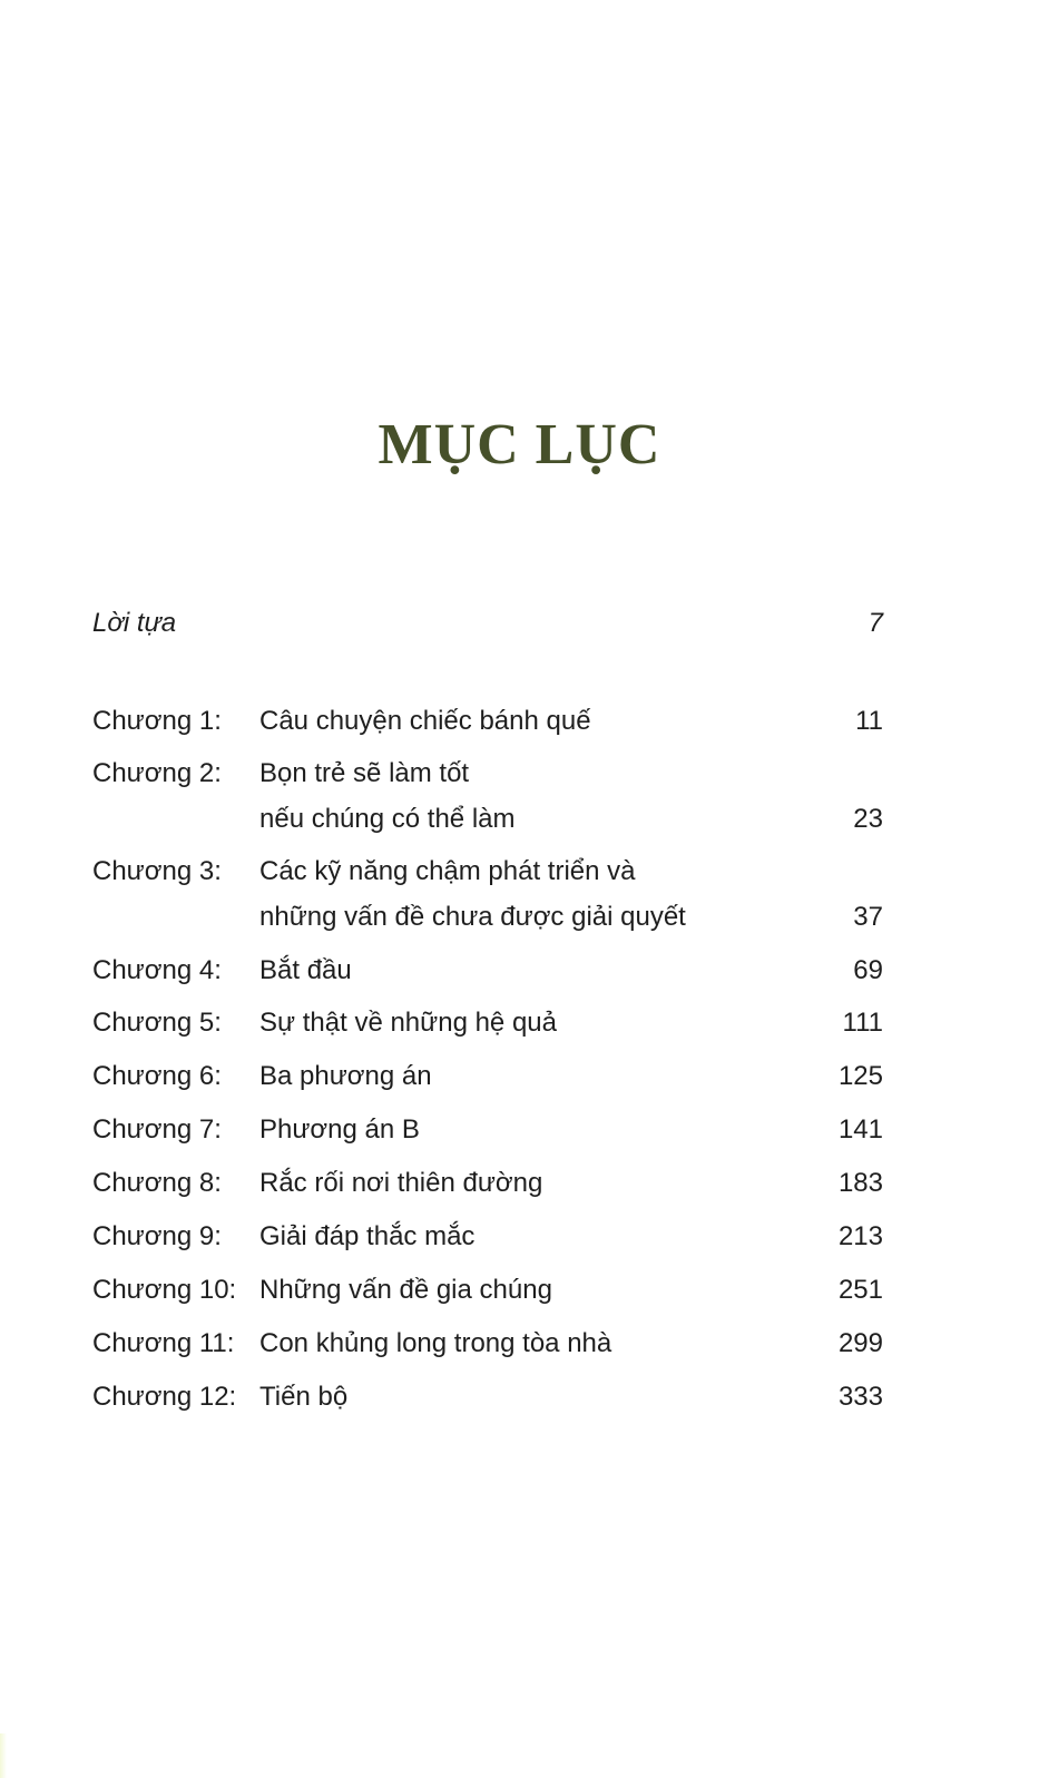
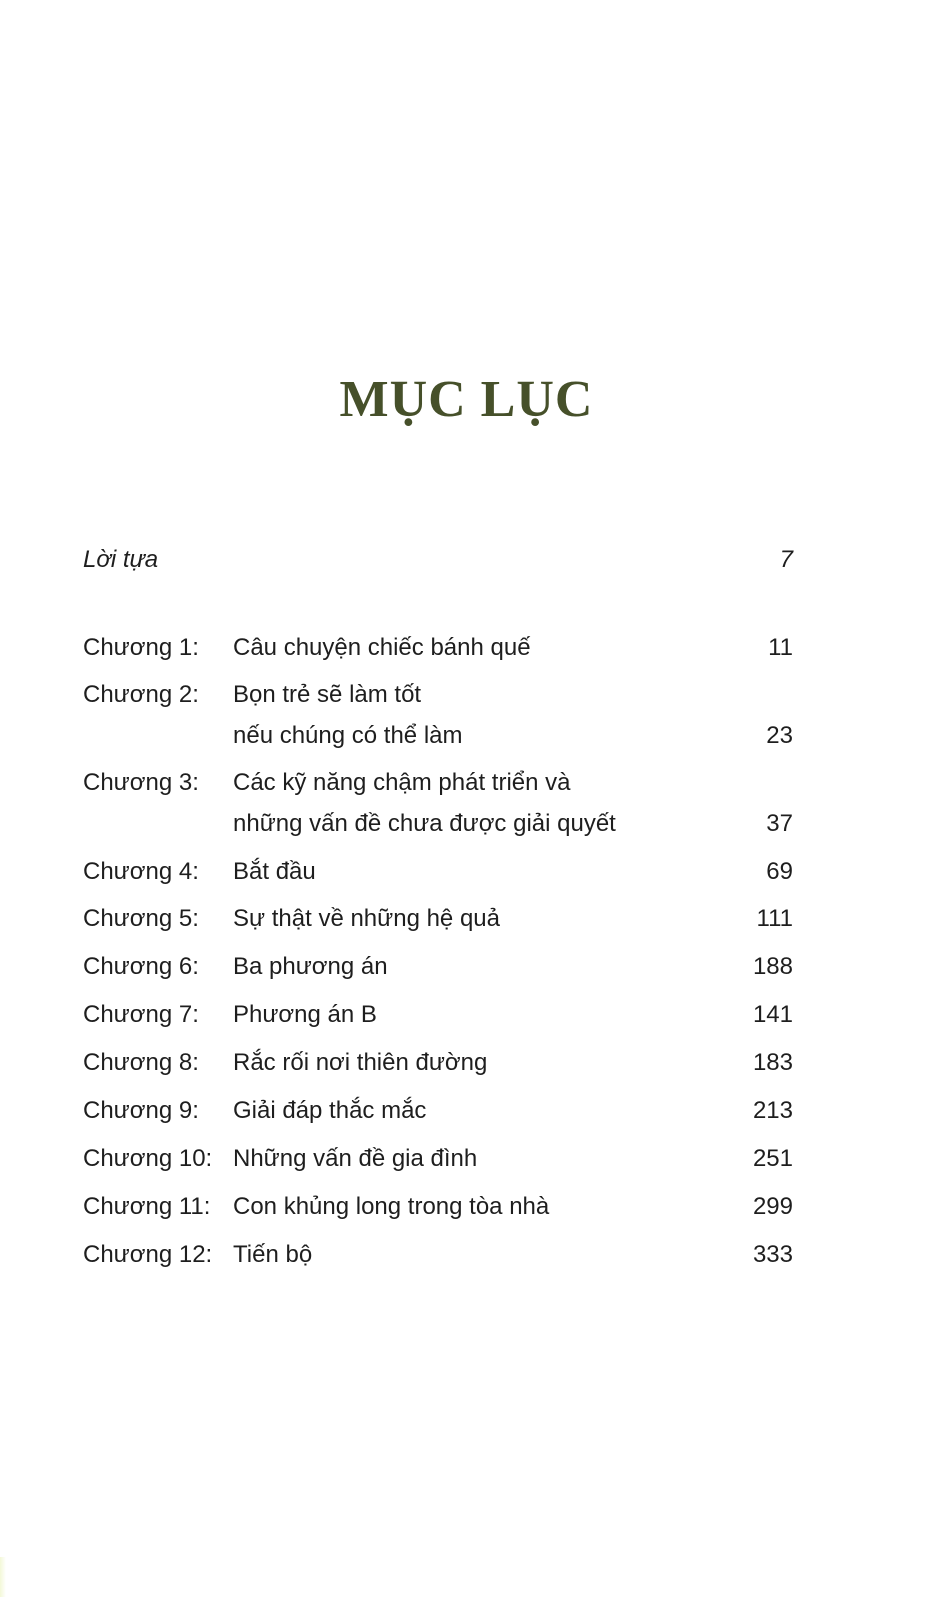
  MỤC LỤC
  Lời tựa
  7
  Chương 1:
  Câu chuyện chiếc bánh quế
  11
  Chương 2:
  Bọn trẻ sẽ làm tốt
  nếu chúng có thể làm
  23
  Chương 3:
  Các kỹ năng chậm phát triển và
  những vấn đề chưa được giải quyết
  37
  Chương 4:
  Bắt đầu
  69
  Chương 5:
  Sự thật về những hệ quả
  111
  Chương 6:
  Ba phương án
- 125
+ 188
  Chương 7:
  Phương án B
  141
  Chương 8:
  Rắc rối nơi thiên đường
  183
  Chương 9:
  Giải đáp thắc mắc
  213
  Chương 10:
- Những vấn đề gia chúng
+ Những vấn đề gia đình
  251
  Chương 11:
  Con khủng long trong tòa nhà
  299
  Chương 12:
  Tiến bộ
  333
